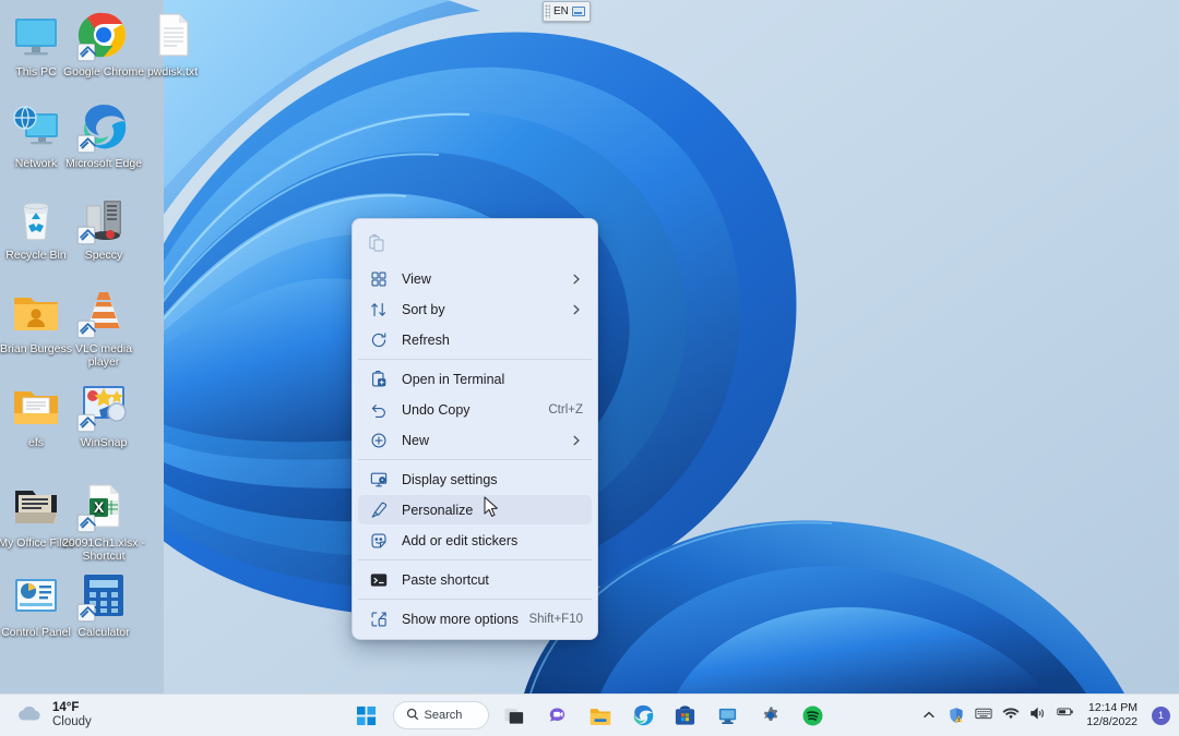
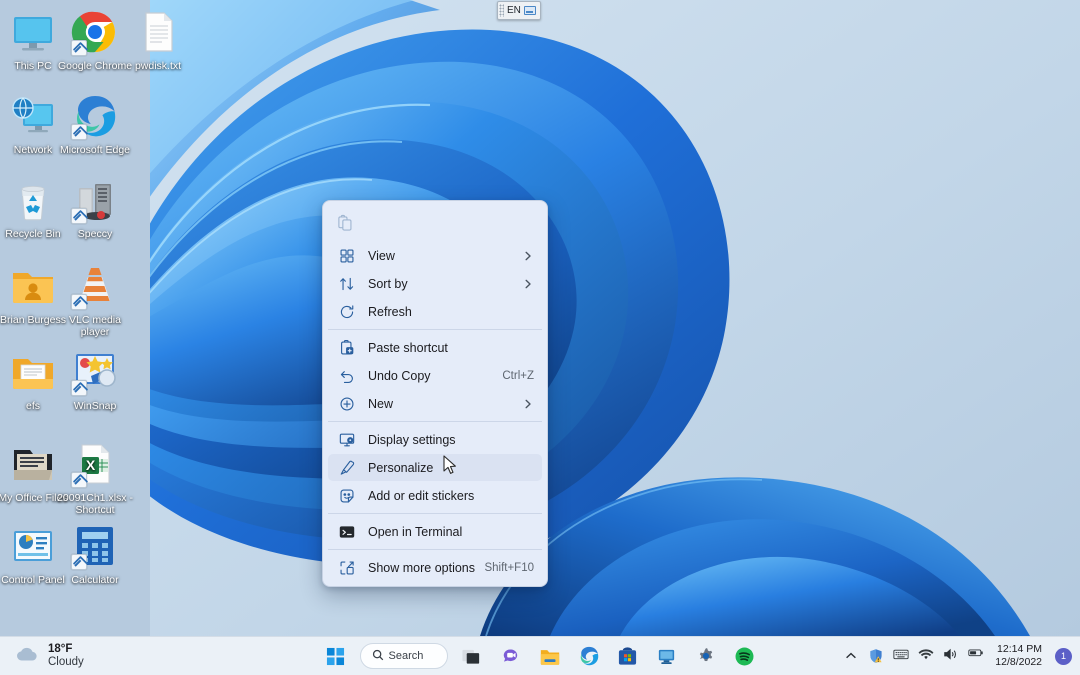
  EN
  This PC
  Google Chrome
  pwdisk.txt
  Network
  Microsoft Edge
  Recycle Bin
  Speccy
  Brian Burgess
  VLC media player
  efs
  WinSnap
  My Office Files
  X
  20091Ch1.xlsx - Shortcut
  Control Panel
  Calculator
  View
  Sort by
  Refresh
- Open in Terminal
+ Paste shortcut
  Undo Copy
  Ctrl+Z
  New
  Display settings
  Personalize
  Add or edit stickers
- Paste shortcut
+ Open in Terminal
  Show more options
  Shift+F10
- 14°F
+ 18°F
  Cloudy
  Search
  12:14 PM
  12/8/2022
  1
